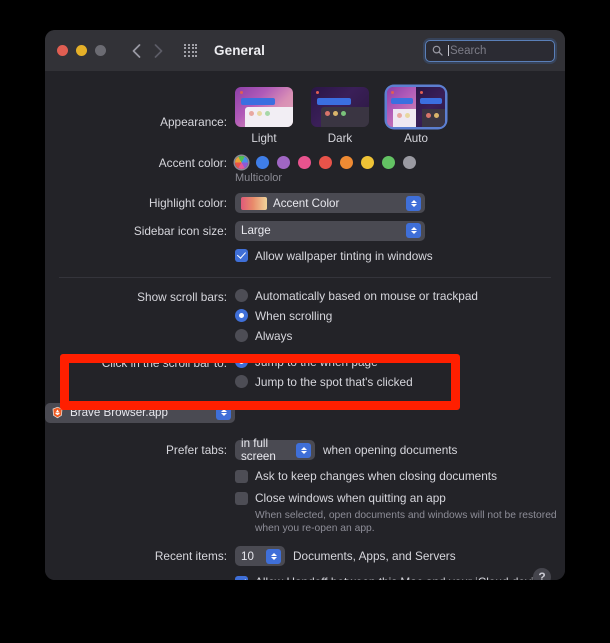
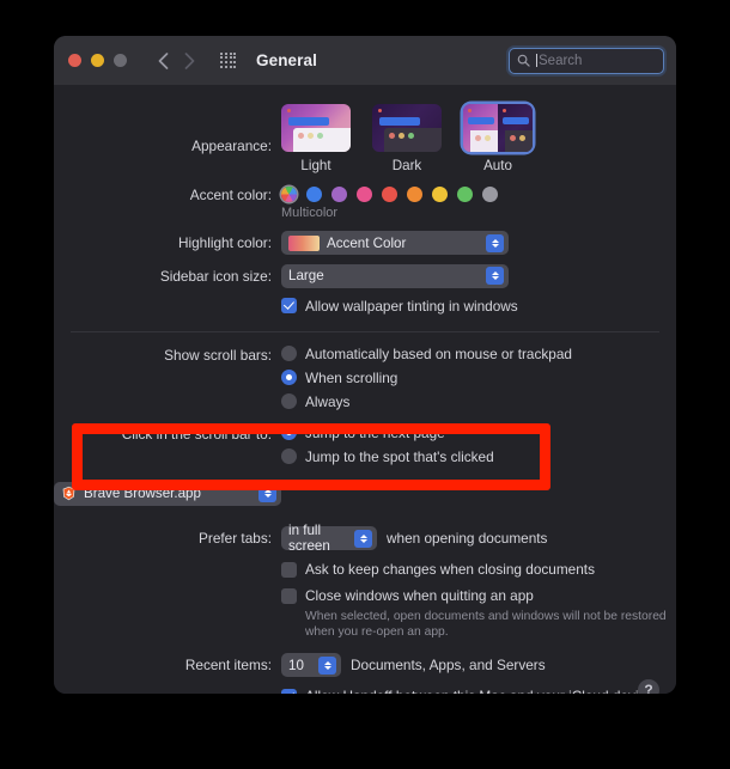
  General
  Search
  Appearance:
  Light
  Dark
  Auto
  Accent color:
  Multicolor
  Highlight color:
  Accent Color
  Sidebar icon size:
  Large
  Allow wallpaper tinting in windows
  Show scroll bars:
  Automatically based on mouse or trackpad
  When scrolling
  Always
  Click in the scroll bar to:
- Jump to the when page
+ Jump to the next page
  Jump to the spot that's clicked
  Brave Browser.app
  Prefer tabs:
  in full screen
  when opening documents
  Ask to keep changes when closing documents
  Close windows when quitting an app
  When selected, open documents and windows will not be restored
  when you re-open an app.
  Recent items:
  10
  Documents, Apps, and Servers
  ?
